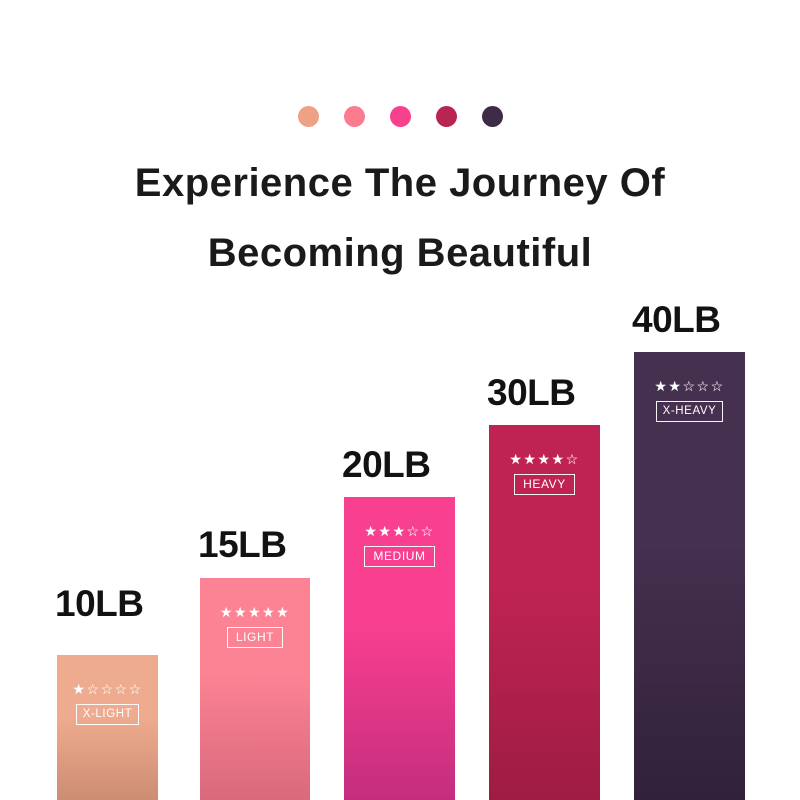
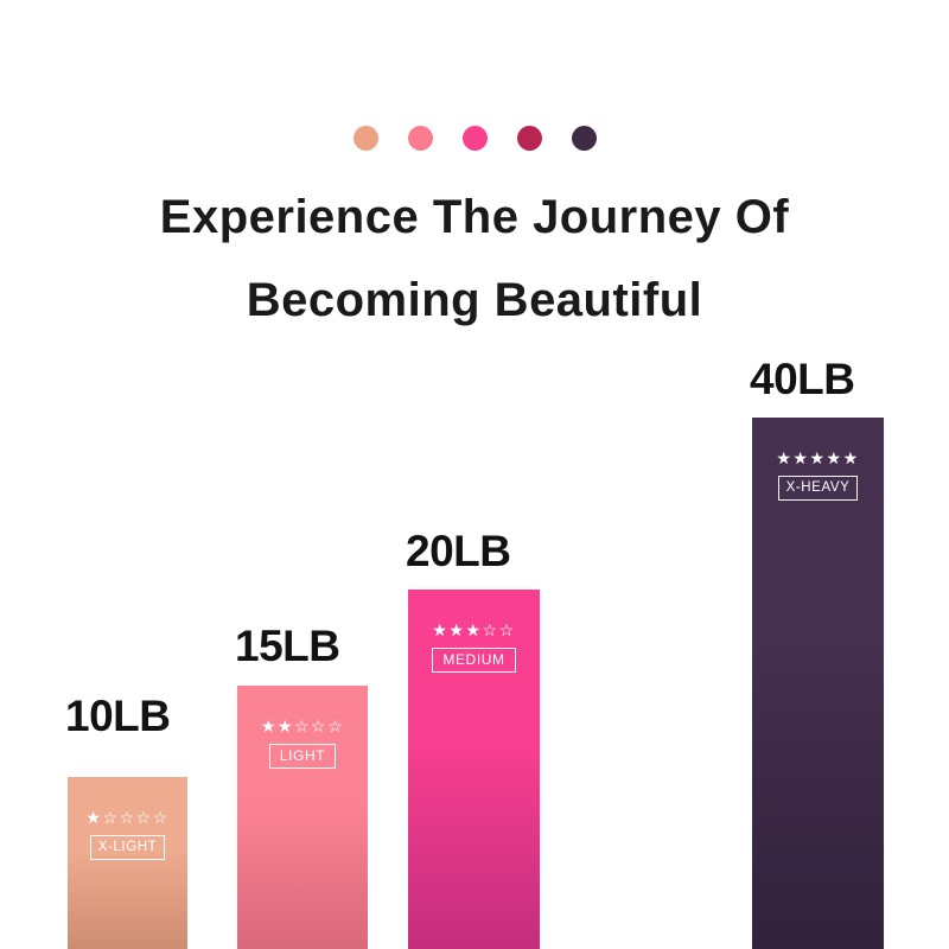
  Experience The Journey Of
  Becoming Beautiful
  10LB
  ★☆☆☆☆
  X-LIGHT
  15LB
- ★★★★★
+ ★★☆☆☆
  LIGHT
  20LB
  ★★★☆☆
  MEDIUM
- 30LB
- ★★★★☆
- HEAVY
  40LB
- ★★☆☆☆
+ ★★★★★
  X-HEAVY
